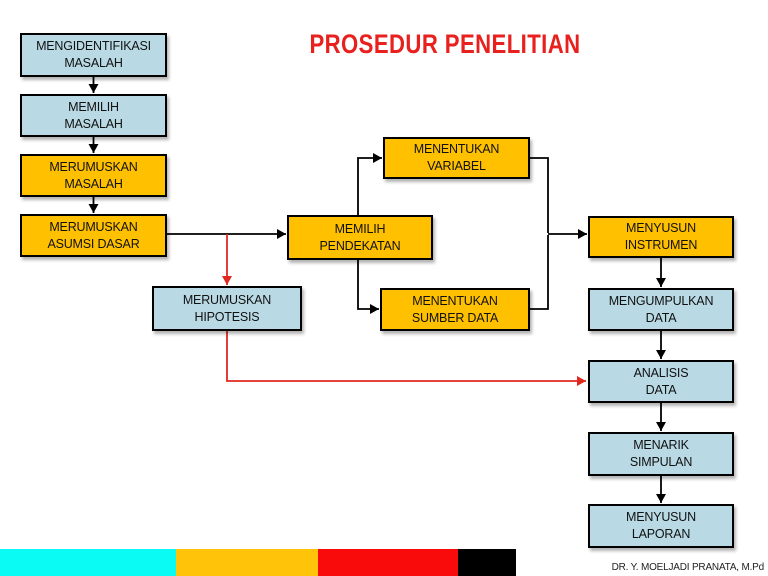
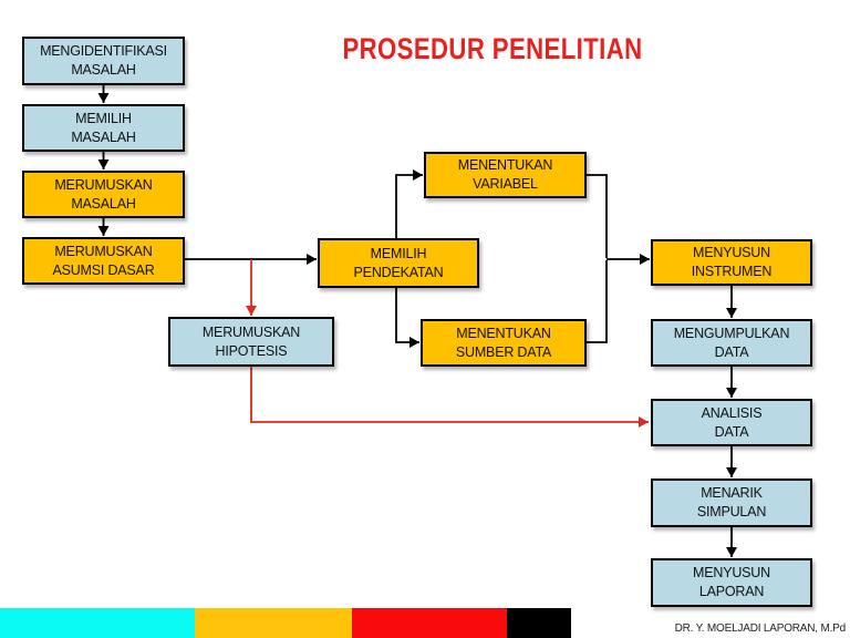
  PROSEDUR PENELITIAN
  MENGIDENTIFIKASI
  MASALAH
  MEMILIH
  MASALAH
  MERUMUSKAN
  MASALAH
  MERUMUSKAN
  ASUMSI DASAR
  MERUMUSKAN
  HIPOTESIS
  MEMILIH
  PENDEKATAN
  MENENTUKAN
  VARIABEL
  MENENTUKAN
  SUMBER DATA
  MENYUSUN
  INSTRUMEN
  MENGUMPULKAN
  DATA
  ANALISIS
  DATA
  MENARIK
  SIMPULAN
  MENYUSUN
  LAPORAN
- DR. Y. MOELJADI PRANATA, M.Pd
+ DR. Y. MOELJADI LAPORAN, M.Pd
